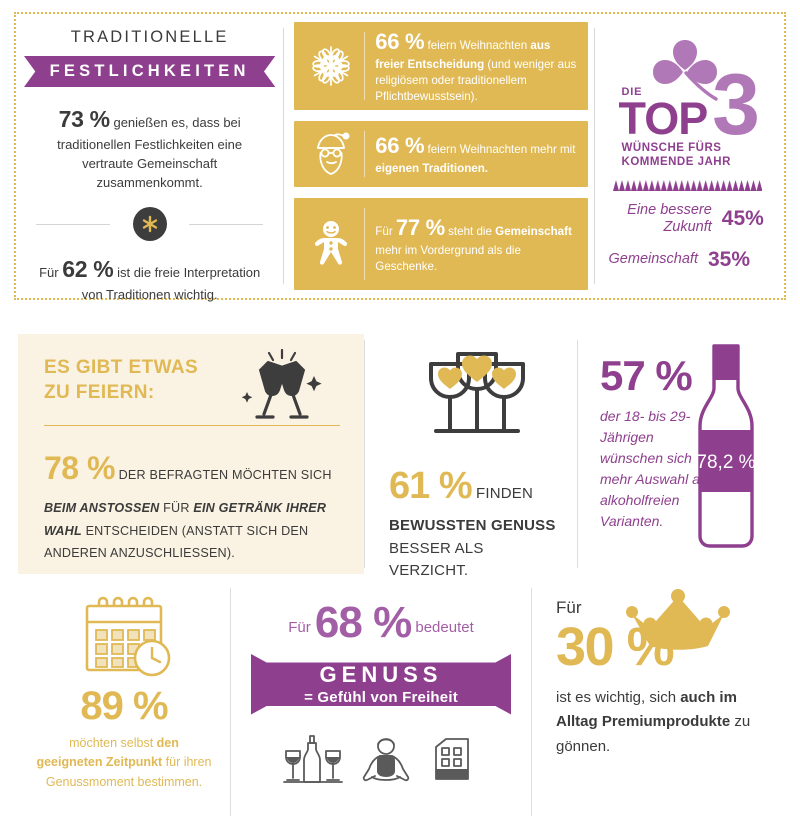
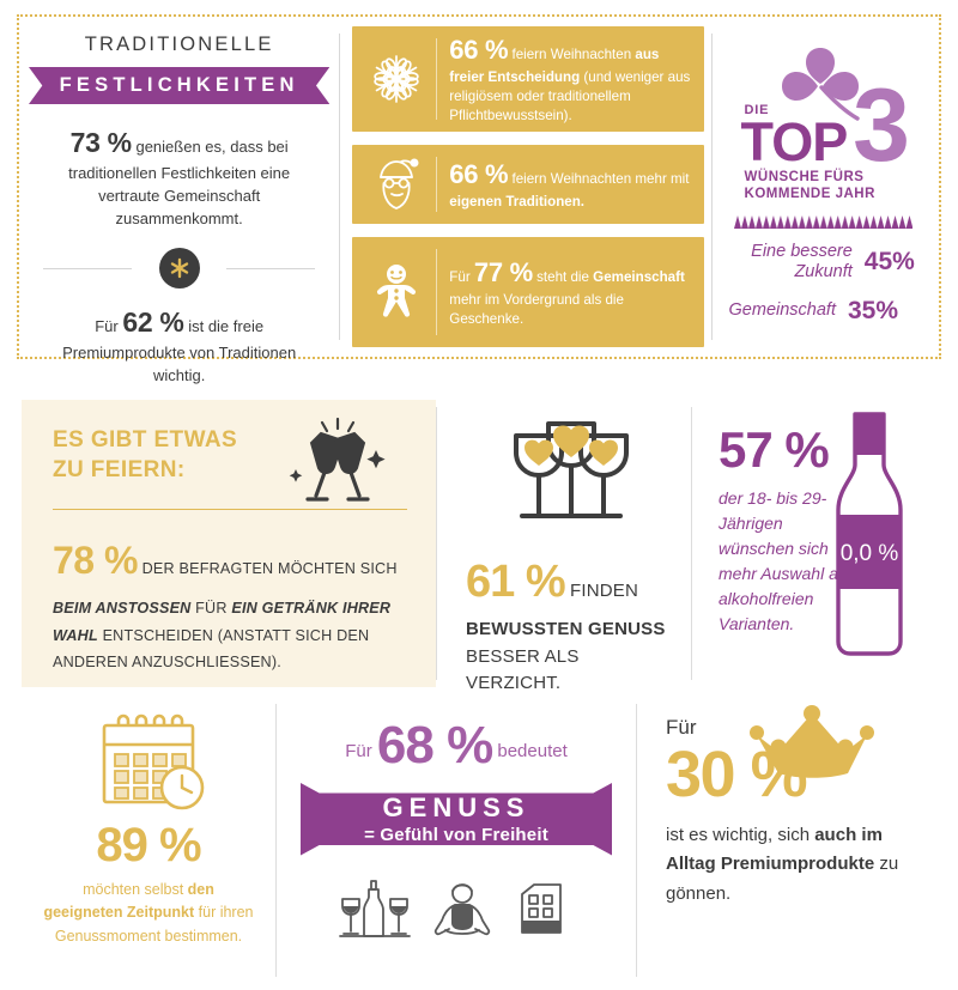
  TRADITIONELLE
  FESTLICHKEITEN
  73 % genießen es, dass bei traditionellen Festlichkeiten eine vertraute Gemeinschaft zusammenkommt.
- Für 62 % ist die freie Interpretation von Traditionen wichtig.
+ Für 62 % ist die freie Premiumprodukte von Traditionen wichtig.
  66 % feiern Weihnachten aus freier Entscheidung (und weniger aus religiösem oder traditionellem Pflichtbewusstsein).
  66 % feiern Weihnachten mehr mit eigenen Traditionen.
  Für 77 % steht die Gemeinschaft mehr im Vordergrund als die Geschenke.
  3
  DIE
  TOP
  WÜNSCHE FÜRS
  KOMMENDE JAHR
  Eine bessere Zukunft
  45%
  Gemeinschaft
  35%
  ES GIBT ETWAS
  ZU FEIERN:
  78 % DER BEFRAGTEN MÖCHTEN SICH BEIM ANSTOSSEN FÜR EIN GETRÄNK IHRER WAHL ENTSCHEIDEN (ANSTATT SICH DEN ANDEREN ANZUSCHLIESSEN).
  61 % FINDEN
  BEWUSSTEN GENUSS
  BESSER ALS VERZICHT.
  57 %
  der 18- bis 29-Jährigen wünschen sich mehr Auswahl a alkoholfreien Varianten.
- 78,2 %
+ 0,0 %
  89 %
  möchten selbst den geeigneten Zeitpunkt für ihren Genussmoment bestimmen.
  Für 68 % bedeutet
  GENUSS
  = Gefühl von Freiheit
  Für
  30 %
  ist es wichtig, sich auch im Alltag Premiumprodukte zu gönnen.
